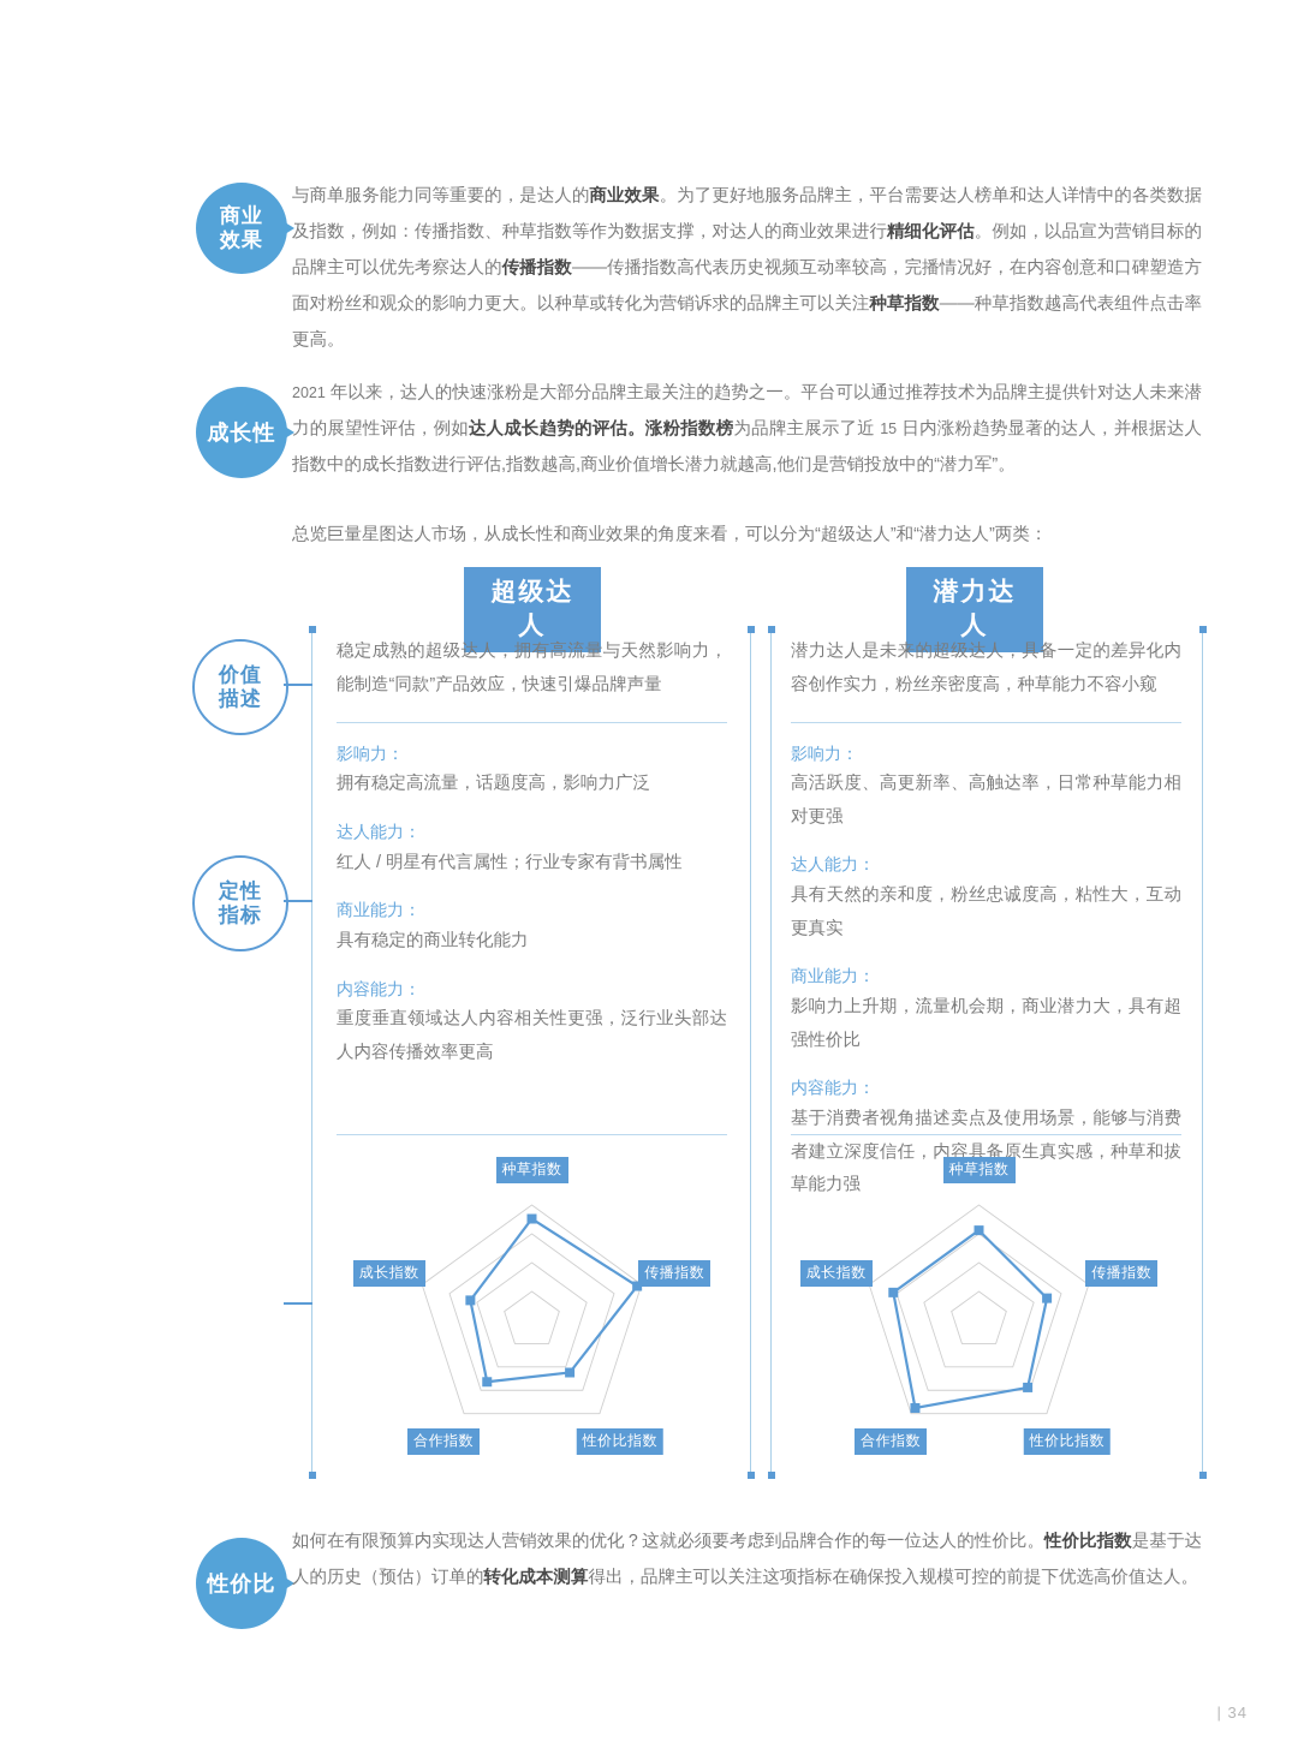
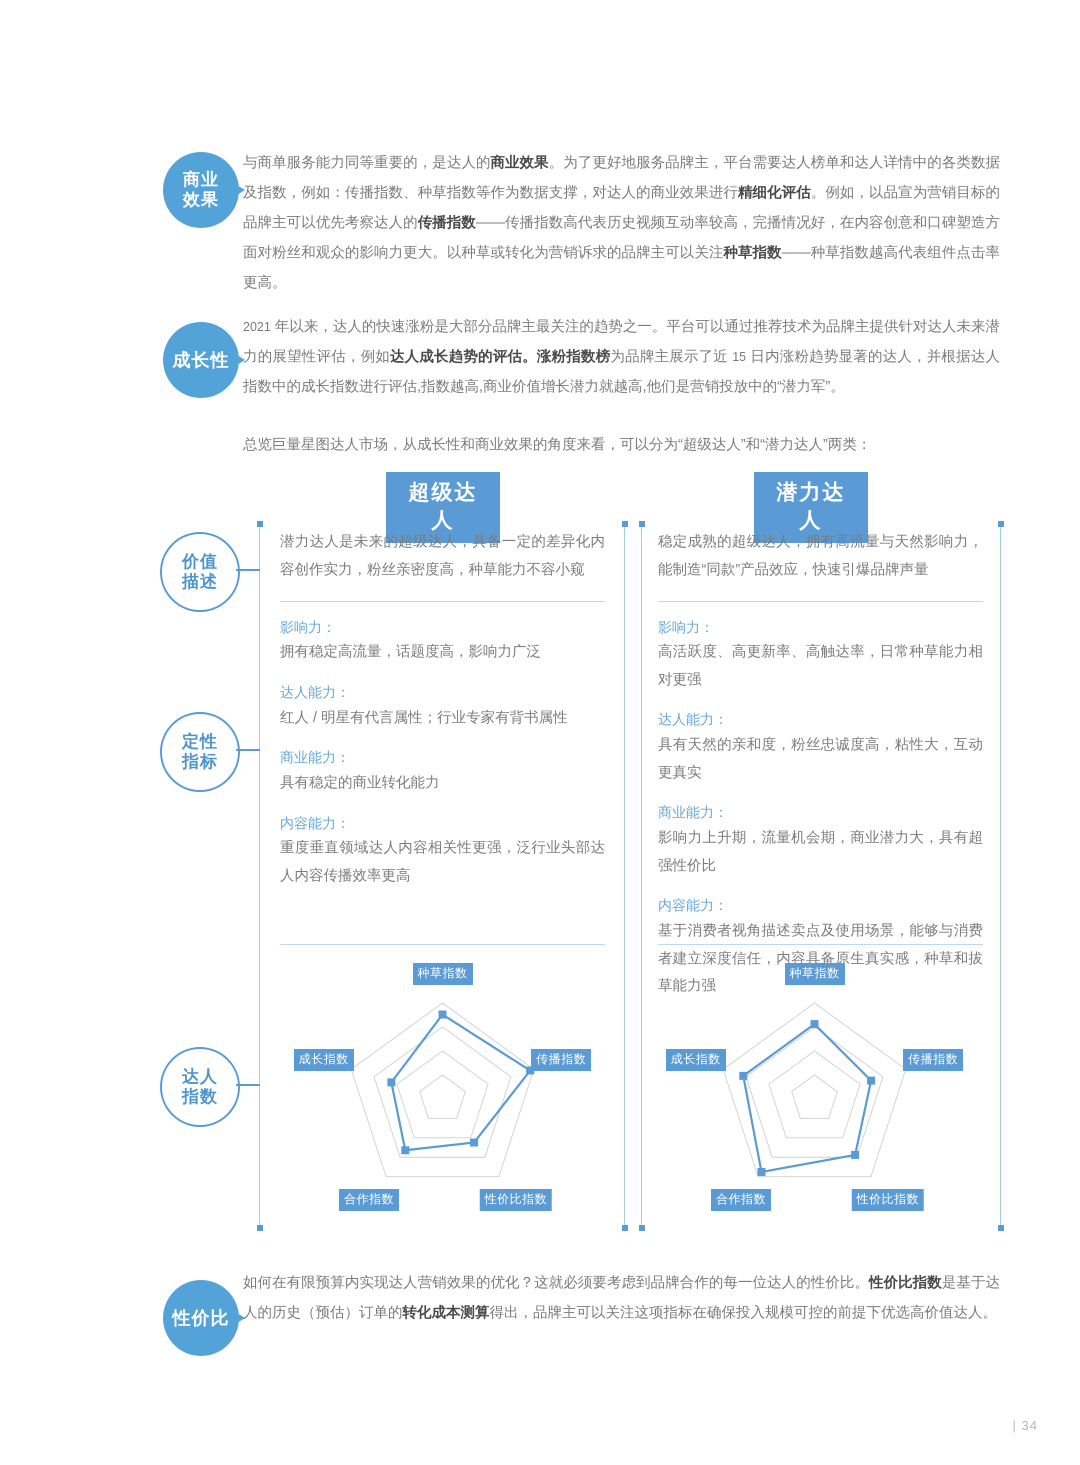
  商业
  效果
  与商单服务能力同等重要的，是达人的商业效果。为了更好地服务品牌主，平台需要达人榜单和达人详情中的各类数据及指数，例如：传播指数、种草指数等作为数据支撑，对达人的商业效果进行精细化评估。例如，以品宣为营销目标的品牌主可以优先考察达人的传播指数——传播指数高代表历史视频互动率较高，完播情况好，在内容创意和口碑塑造方面对粉丝和观众的影响力更大。以种草或转化为营销诉求的品牌主可以关注种草指数——种草指数越高代表组件点击率更高。
  成长性
  2021 年以来，达人的快速涨粉是大部分品牌主最关注的趋势之一。平台可以通过推荐技术为品牌主提供针对达人未来潜力的展望性评估，例如达人成长趋势的评估。涨粉指数榜为品牌主展示了近 15 日内涨粉趋势显著的达人，并根据达人指数中的成长指数进行评估,指数越高,商业价值增长潜力就越高,他们是营销投放中的“潜力军”。
  总览巨量星图达人市场，从成长性和商业效果的角度来看，可以分为“超级达人”和“潜力达人”两类：
  超级达人
  潜力达人
  价值
  描述
  定性
  指标
+ 达人
+ 指数
- 稳定成熟的超级达人，拥有高流量与天然影响力，能制造“同款”产品效应，快速引爆品牌声量
+ 潜力达人是未来的超级达人，具备一定的差异化内容创作实力，粉丝亲密度高，种草能力不容小窥
  影响力：
  拥有稳定高流量，话题度高，影响力广泛
  达人能力：
  红人 / 明星有代言属性；行业专家有背书属性
  商业能力：
  具有稳定的商业转化能力
  内容能力：
  重度垂直领域达人内容相关性更强，泛行业头部达人内容传播效率更高
- 潜力达人是未来的超级达人，具备一定的差异化内容创作实力，粉丝亲密度高，种草能力不容小窥
+ 稳定成熟的超级达人，拥有高流量与天然影响力，能制造“同款”产品效应，快速引爆品牌声量
  影响力：
  高活跃度、高更新率、高触达率，日常种草能力相对更强
  达人能力：
  具有天然的亲和度，粉丝忠诚度高，粘性大，互动更真实
  商业能力：
  影响力上升期，流量机会期，商业潜力大，具有超强性价比
  内容能力：
  基于消费者视角描述卖点及使用场景，能够与消费者建立深度信任，内容具备原生真实感，种草和拔草能力强
  种草指数
  传播指数
  性价比指数
  合作指数
  成长指数
  种草指数
  传播指数
  性价比指数
  合作指数
  成长指数
  性价比
  如何在有限预算内实现达人营销效果的优化？这就必须要考虑到品牌合作的每一位达人的性价比。性价比指数是基于达人的历史（预估）订单的转化成本测算得出，品牌主可以关注这项指标在确保投入规模可控的前提下优选高价值达人。
  | 34
